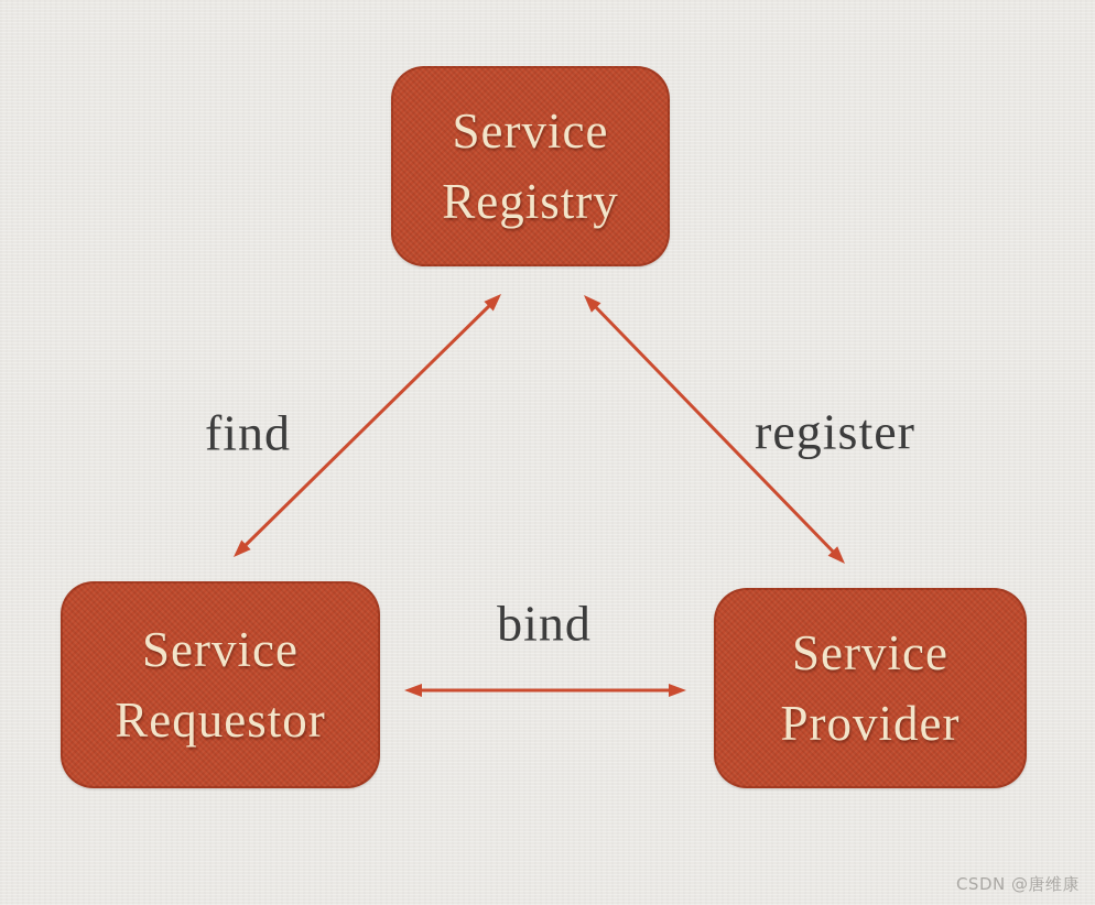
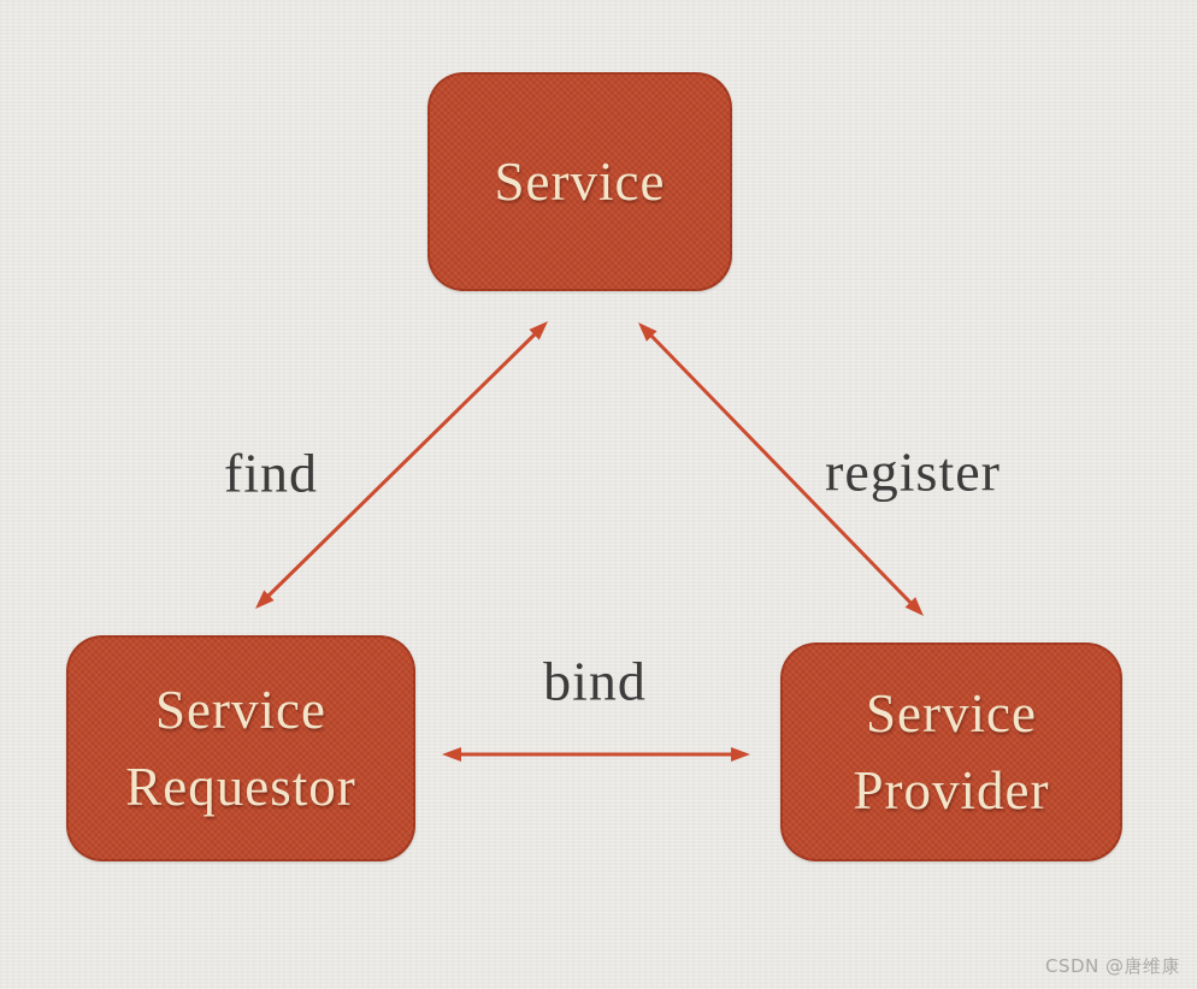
  Service
- Registry
  Service
  Requestor
  Service
  Provider
  find
  register
  bind
  CSDN @唐维康
